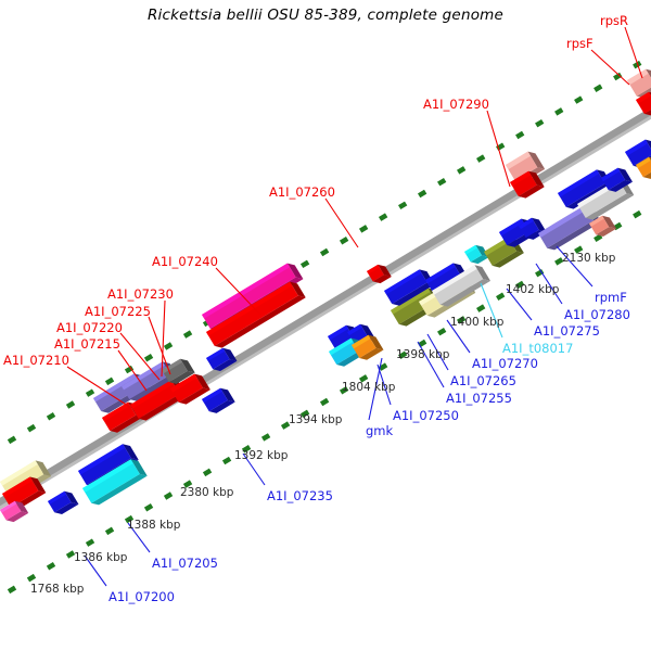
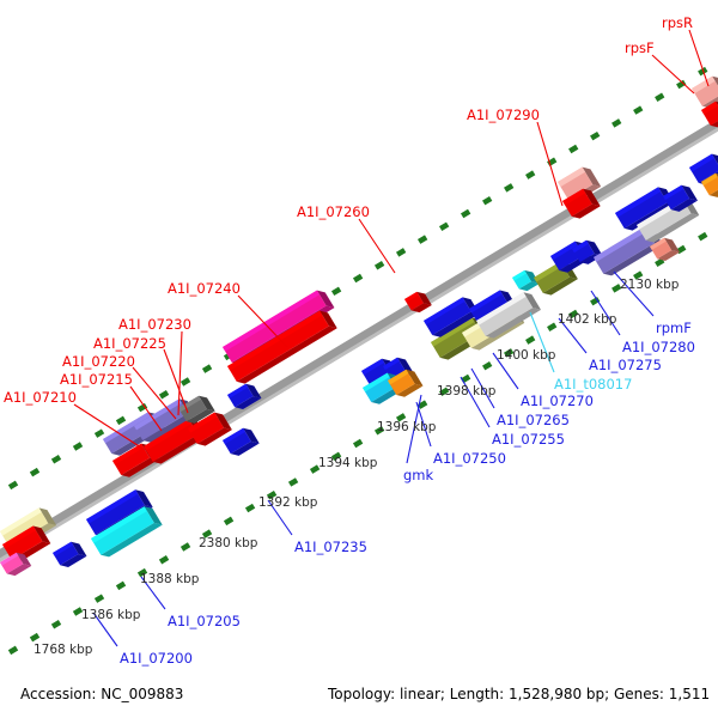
- Rickettsia bellii OSU 85-389, complete genome
  A1I_07210
  A1I_07215
  A1I_07220
  A1I_07225
  A1I_07230
  A1I_07240
  A1I_07260
  A1I_07290
  rpsF
  rpsR
  A1I_07200
  A1I_07205
  A1I_07235
  gmk
  A1I_07250
  A1I_07255
  A1I_07265
  A1I_07270
  A1I_07275
  A1I_07280
  rpmF
  A1I_t08017
  1768 kbp
  1386 kbp
  1388 kbp
  2380 kbp
  1392 kbp
  1394 kbp
- 1804 kbp
+ 1396 kbp
  1398 kbp
  1400 kbp
  1402 kbp
  2130 kbp
+ Accession: NC_009883
+ Topology: linear; Length: 1,528,980 bp; Genes: 1,511
